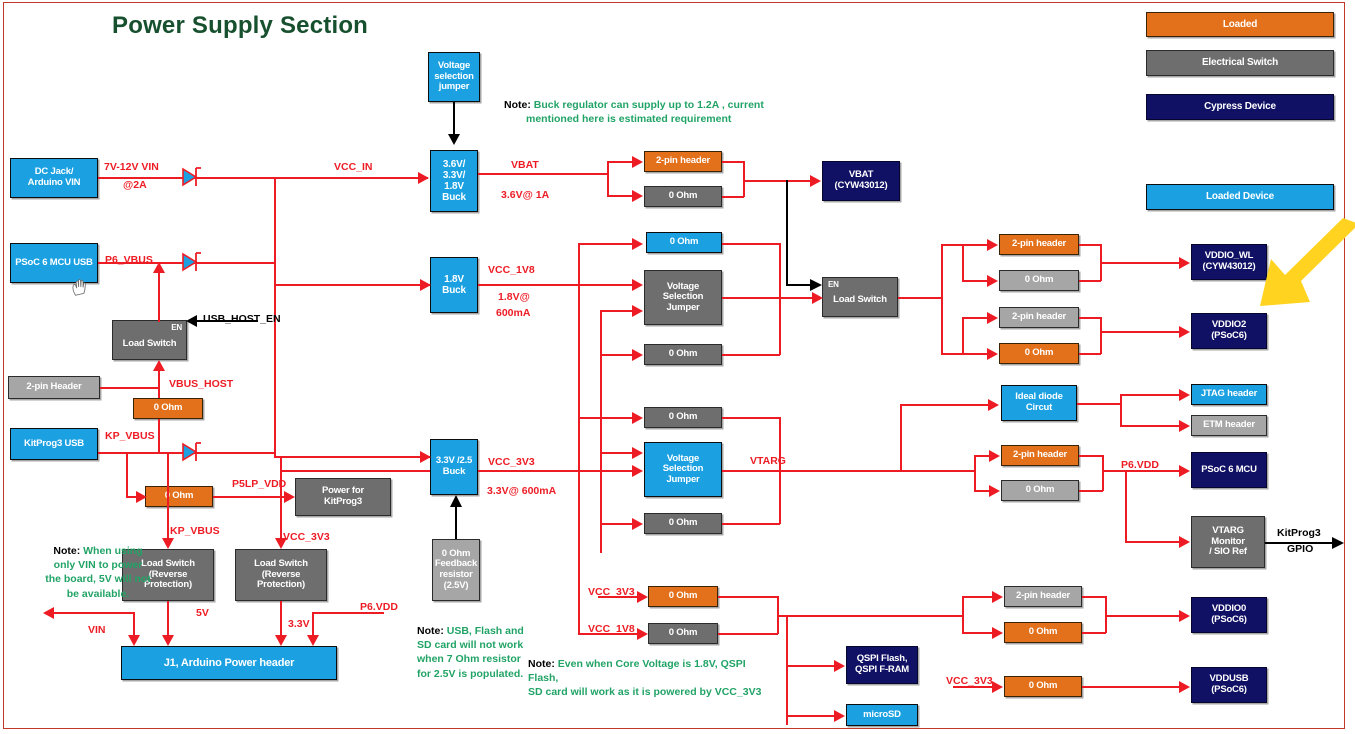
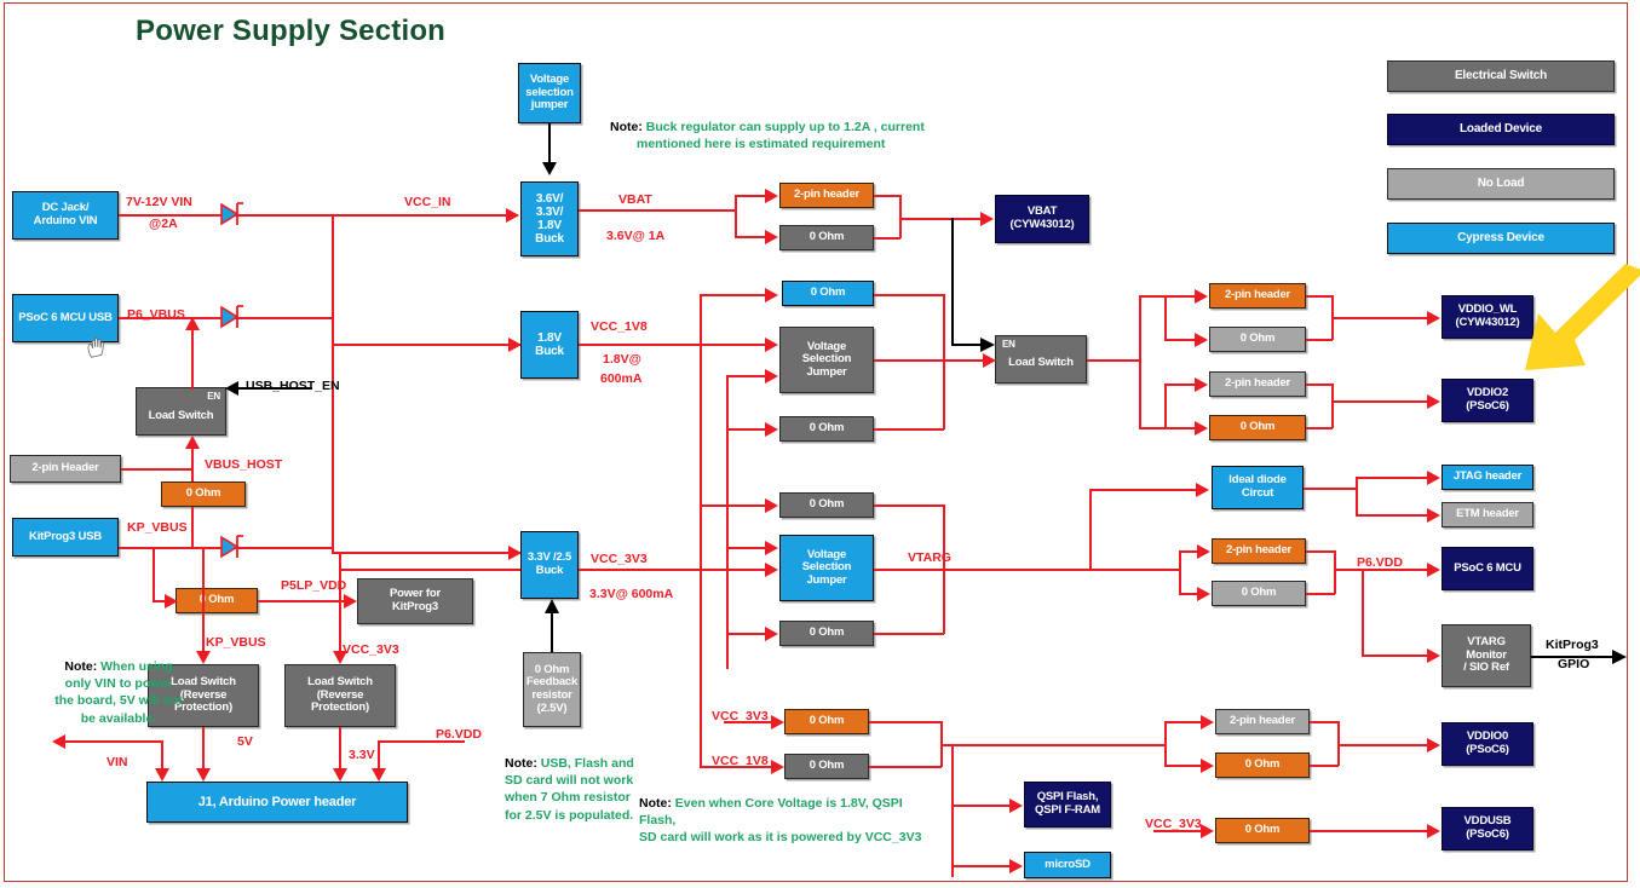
  Power Supply Section
- Loaded
  Electrical Switch
- Cypress Device
+ Loaded Device
+ No Load
- Loaded Device
+ Cypress Device
  DC Jack/
  Arduino VIN
  PSoC 6 MCU USB
  KitProg3 USB
  2-pin Header
  EN
  Load Switch
  0 Ohm
  Ohm
  Power for
  KitProg3
  Load Switch
  (Reverse
  Protection)
  Load Switch
  (Reverse
  Protection)
  J1, Arduino Power header
  Voltage
  selection
  jumper
  3.6V/
  3.3V/
  1.8V
  Buck
  1.8V
  Buck
  3.3V /2.5
  Buck
  0 Ohm
  Feedback
  resistor
  (2.5V)
  2-pin header
  0 Ohm
  0 Ohm
  Voltage
  Selection
  Jumper
  0 Ohm
  0 Ohm
  Voltage
  Selection
  Jumper
  0 Ohm
  0 Ohm
  0 Ohm
  VBAT
  (CYW43012)
  EN
  Load Switch
  2-pin header
  0 Ohm
  2-pin header
  0 Ohm
  VDDIO_WL
  (CYW43012)
  VDDIO2
  (PSoC6)
  Ideal diode
  Circut
  JTAG header
  ETM header
  2-pin header
  0 Ohm
  PSoC 6 MCU
  VTARG
  Monitor
  / SIO Ref
  QSPI Flash,
  QSPI F-RAM
  microSD
  2-pin header
  0 Ohm
  0 Ohm
  VDDIO0
  (PSoC6)
  VDDUSB
  (PSoC6)
  7V-12V VIN
  @2A
  VCC_IN
  VBAT
  3.6V@ 1A
  P6_VBUS
  KP_VBUS
  VBUS_HOST
  USB_HOST_EN
  P5LP_VDD
  KP_VBUS
  VCC_3V3
  5V
  3.3V
  VIN
  P6.VDD
  VCC_1V8
  1.8V@
  600mA
  VCC_3V3
  3.3V@ 600mA
  VTARG
  P6.VDD
  KitProg3
  GPIO
  VCC_3V3
  VCC_1V8
  VCC_3V3
  Note: Buck regulator can supply up to 1.2A , current
  mentioned here is estimated requirement
  Note: When using
  only VIN to power
  the board, 5V will not
  be available.
  Note: USB, Flash and
  SD card will not work
  when 7 Ohm resistor
  for 2.5V is populated.
  Note: Even when Core Voltage is 1.8V, QSPI Flash,
  SD card will work as it is powered by VCC_3V3
